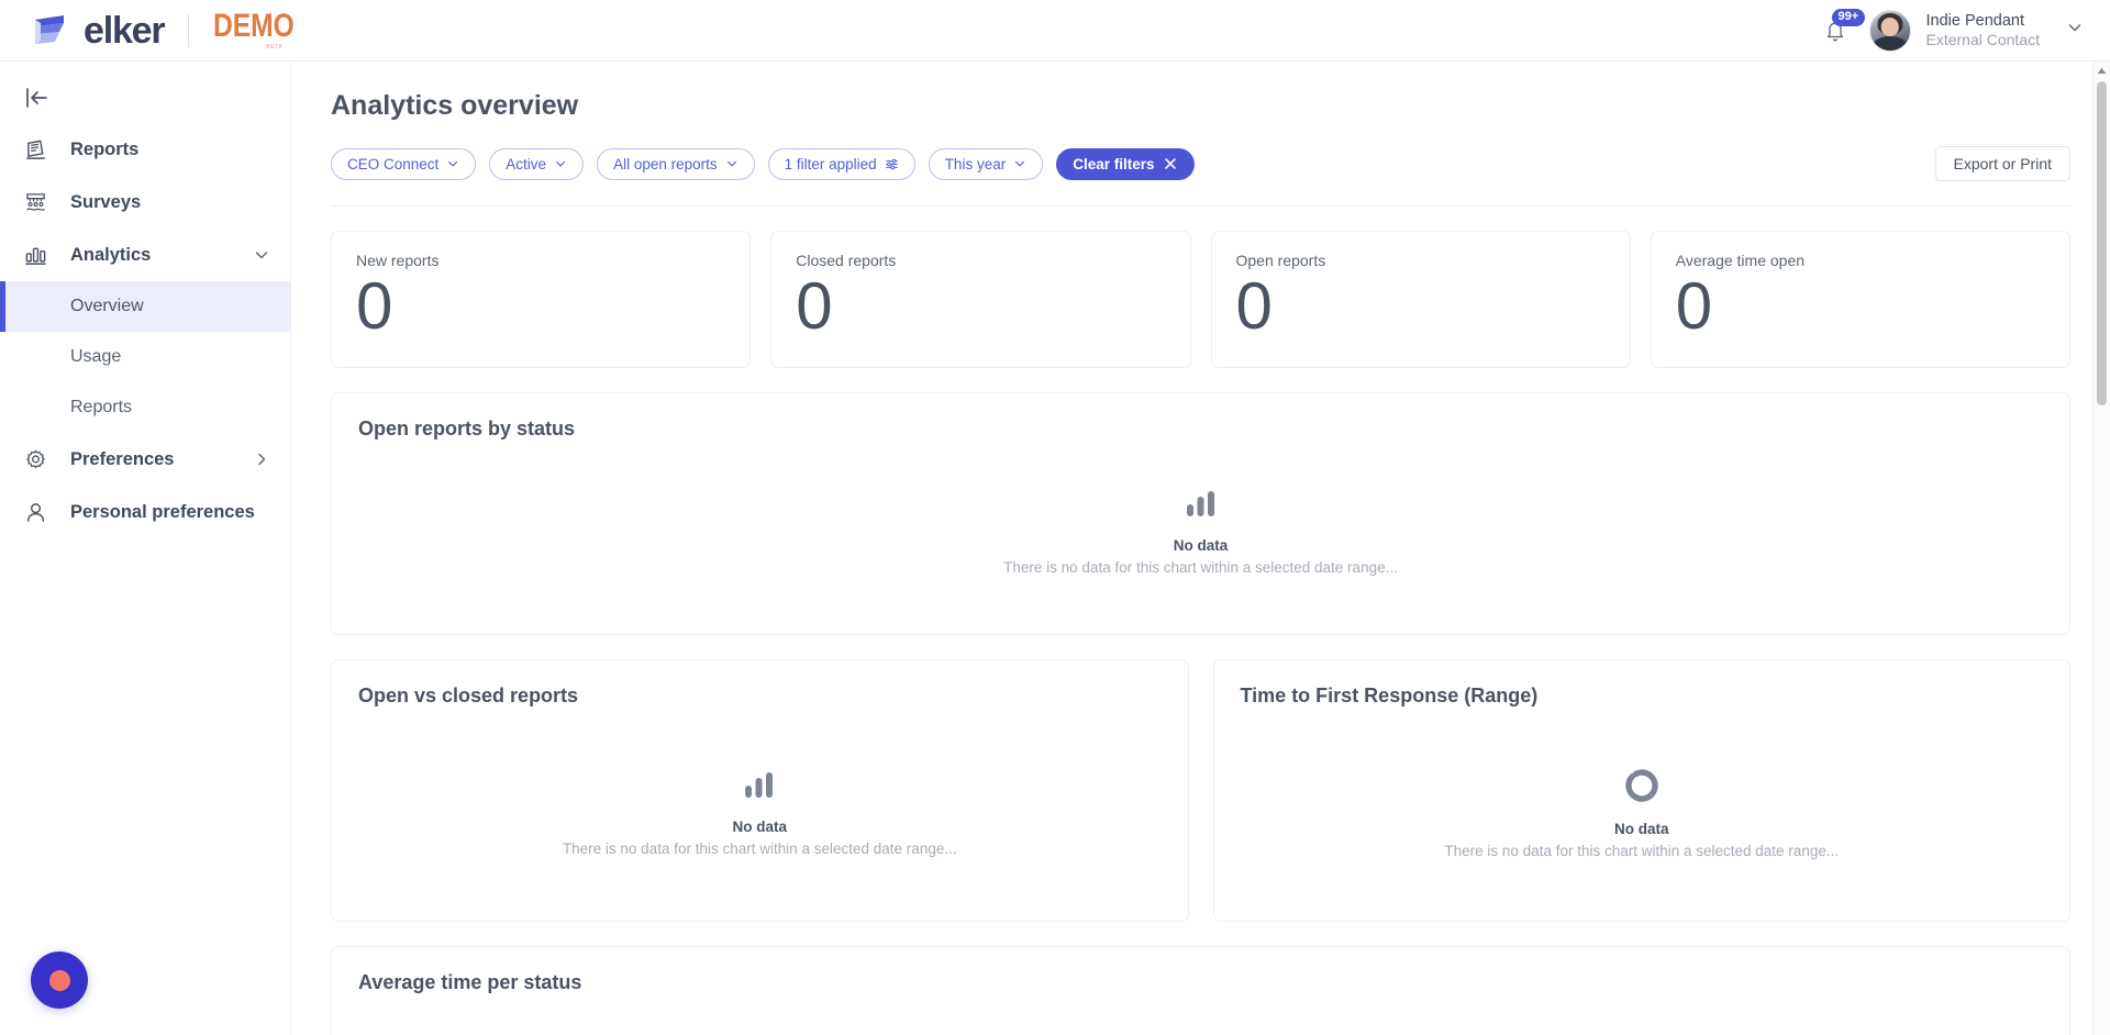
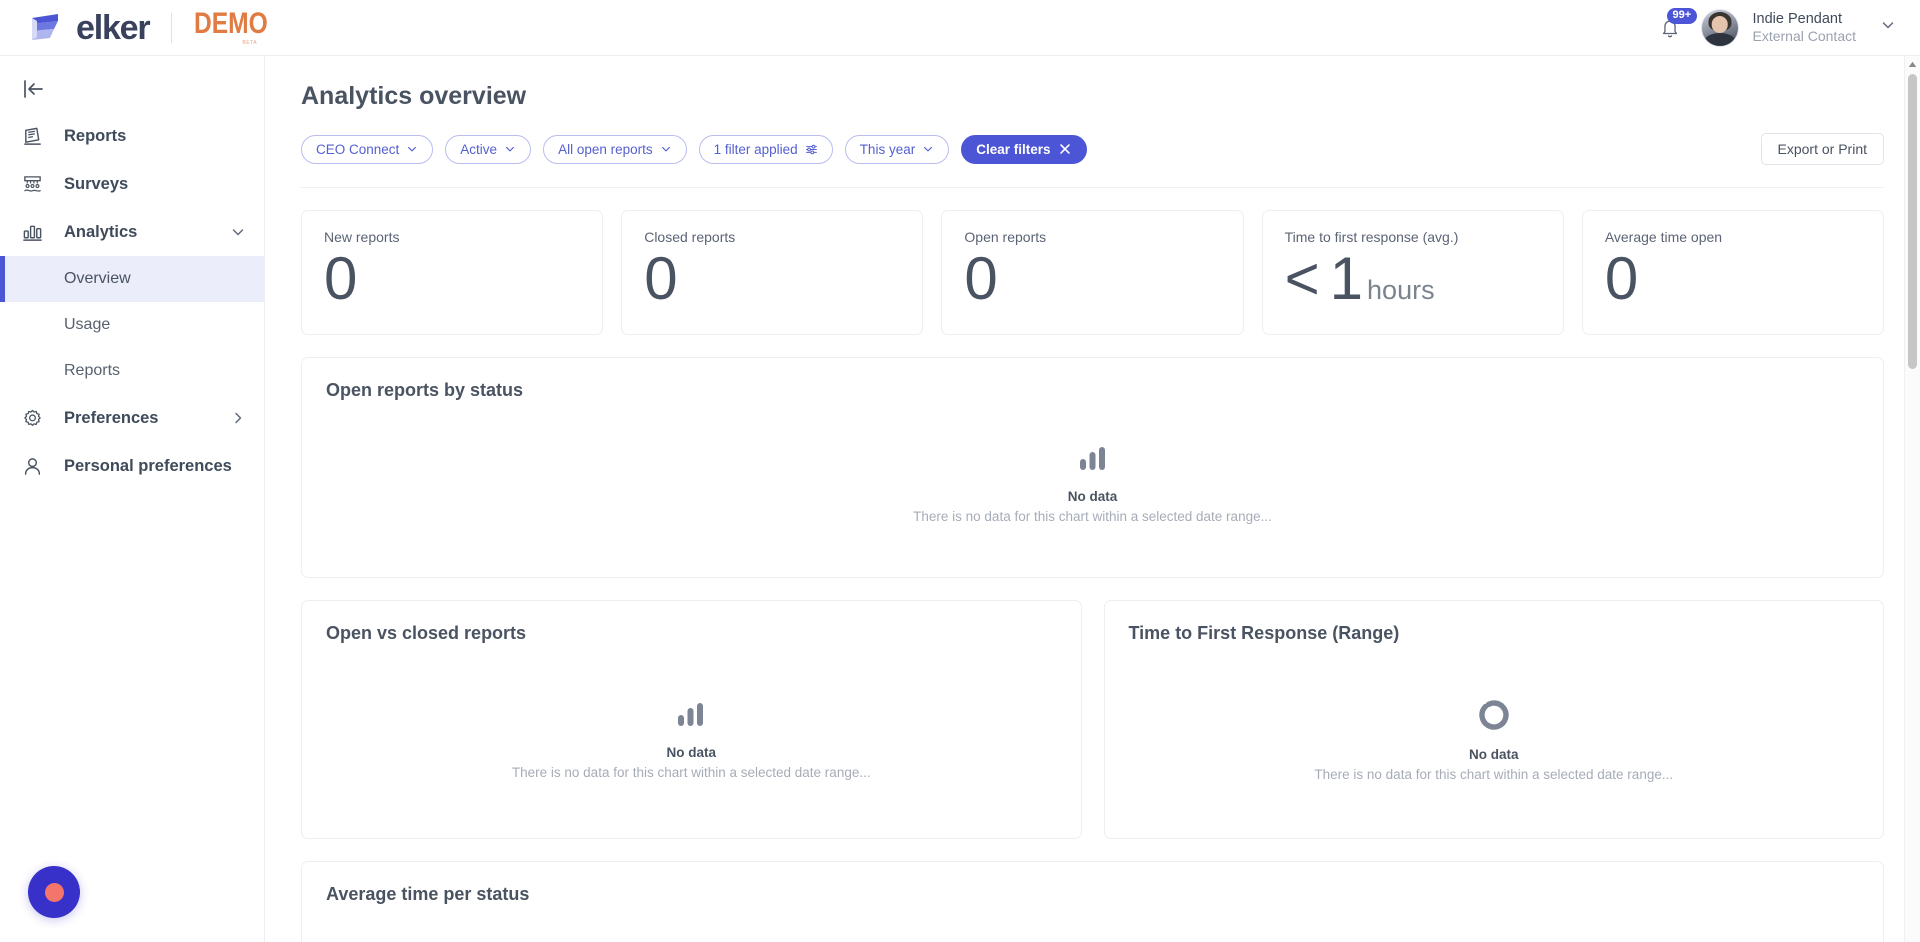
  elker
  DEMO
  99+
  Indie Pendant
  External Contact
  Reports
  Surveys
  Analytics
  Overview
  Usage
  Reports
  Preferences
  Personal preferences
  Analytics overview
  CEO Connect
  Active
  All open reports
  1 filter applied
  This year
  Clear filters
  Export or Print
  New reports
  0
  Closed reports
  0
  Open reports
  0
+ Time to first response (avg.)
+ <
+ 1
+ hours
  Average time open
  0
  Open reports by status
  No data
  There is no data for this chart within a selected date range...
  Open vs closed reports
  No data
  There is no data for this chart within a selected date range...
  Time to First Response (Range)
  No data
  There is no data for this chart within a selected date range...
  Average time per status
